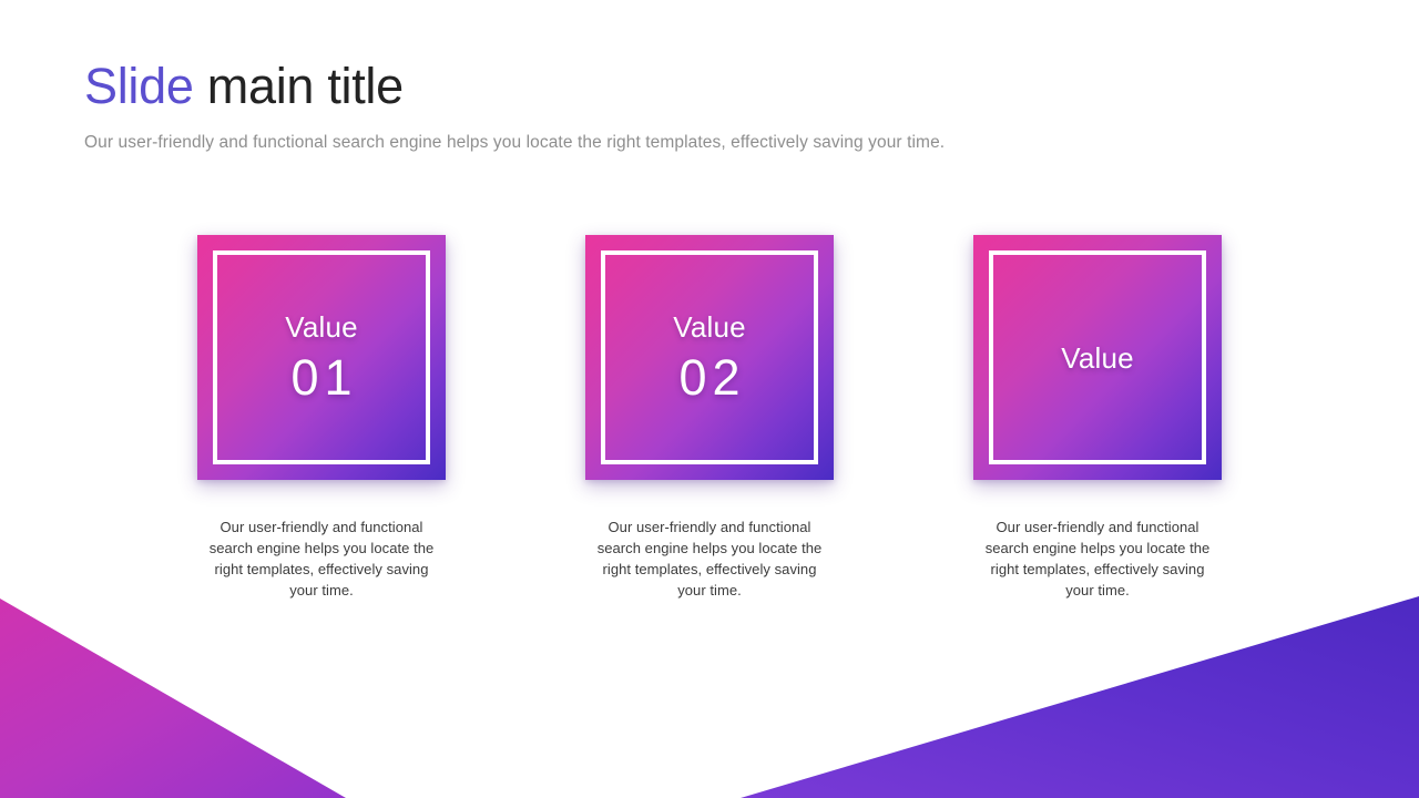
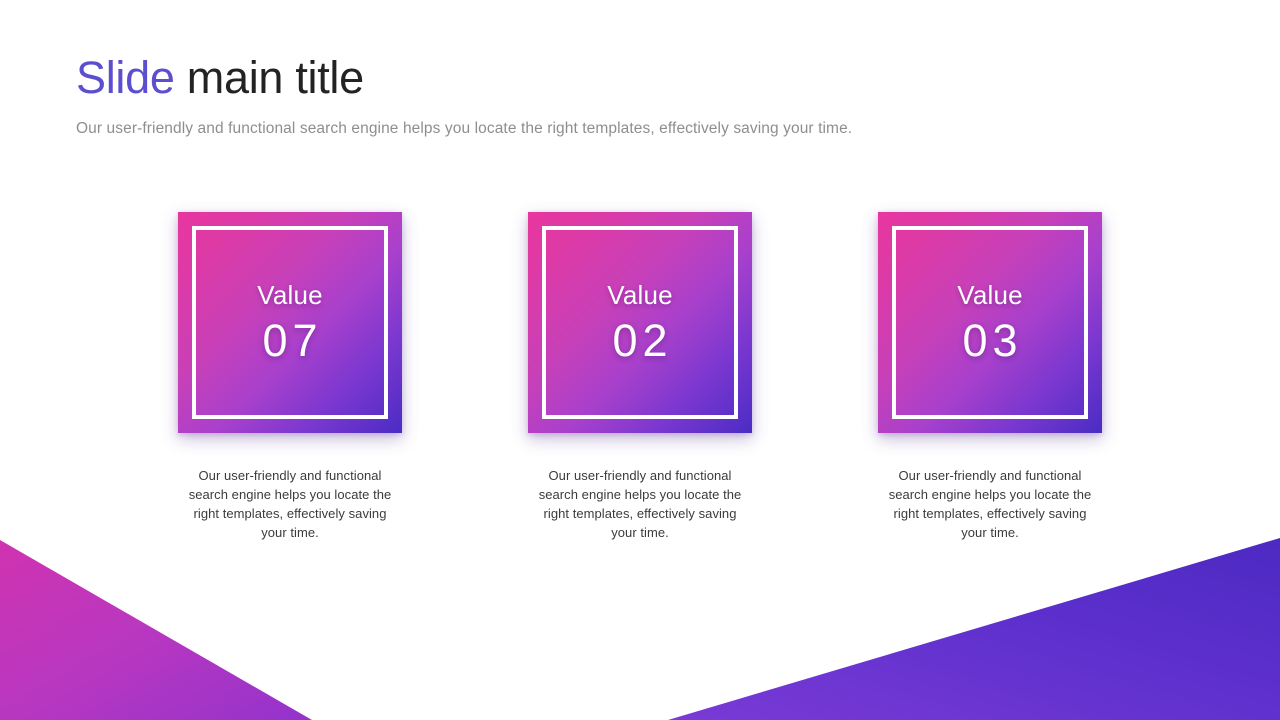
  Slide main title
  Our user-friendly and functional search engine helps you locate the right templates, effectively saving your time.
  Value
- 01
+ 07
  Our user-friendly and functional search engine helps you locate the right templates, effectively saving your time.
  Value
  02
  Our user-friendly and functional search engine helps you locate the right templates, effectively saving your time.
  Value
+ 03
  Our user-friendly and functional search engine helps you locate the right templates, effectively saving your time.
